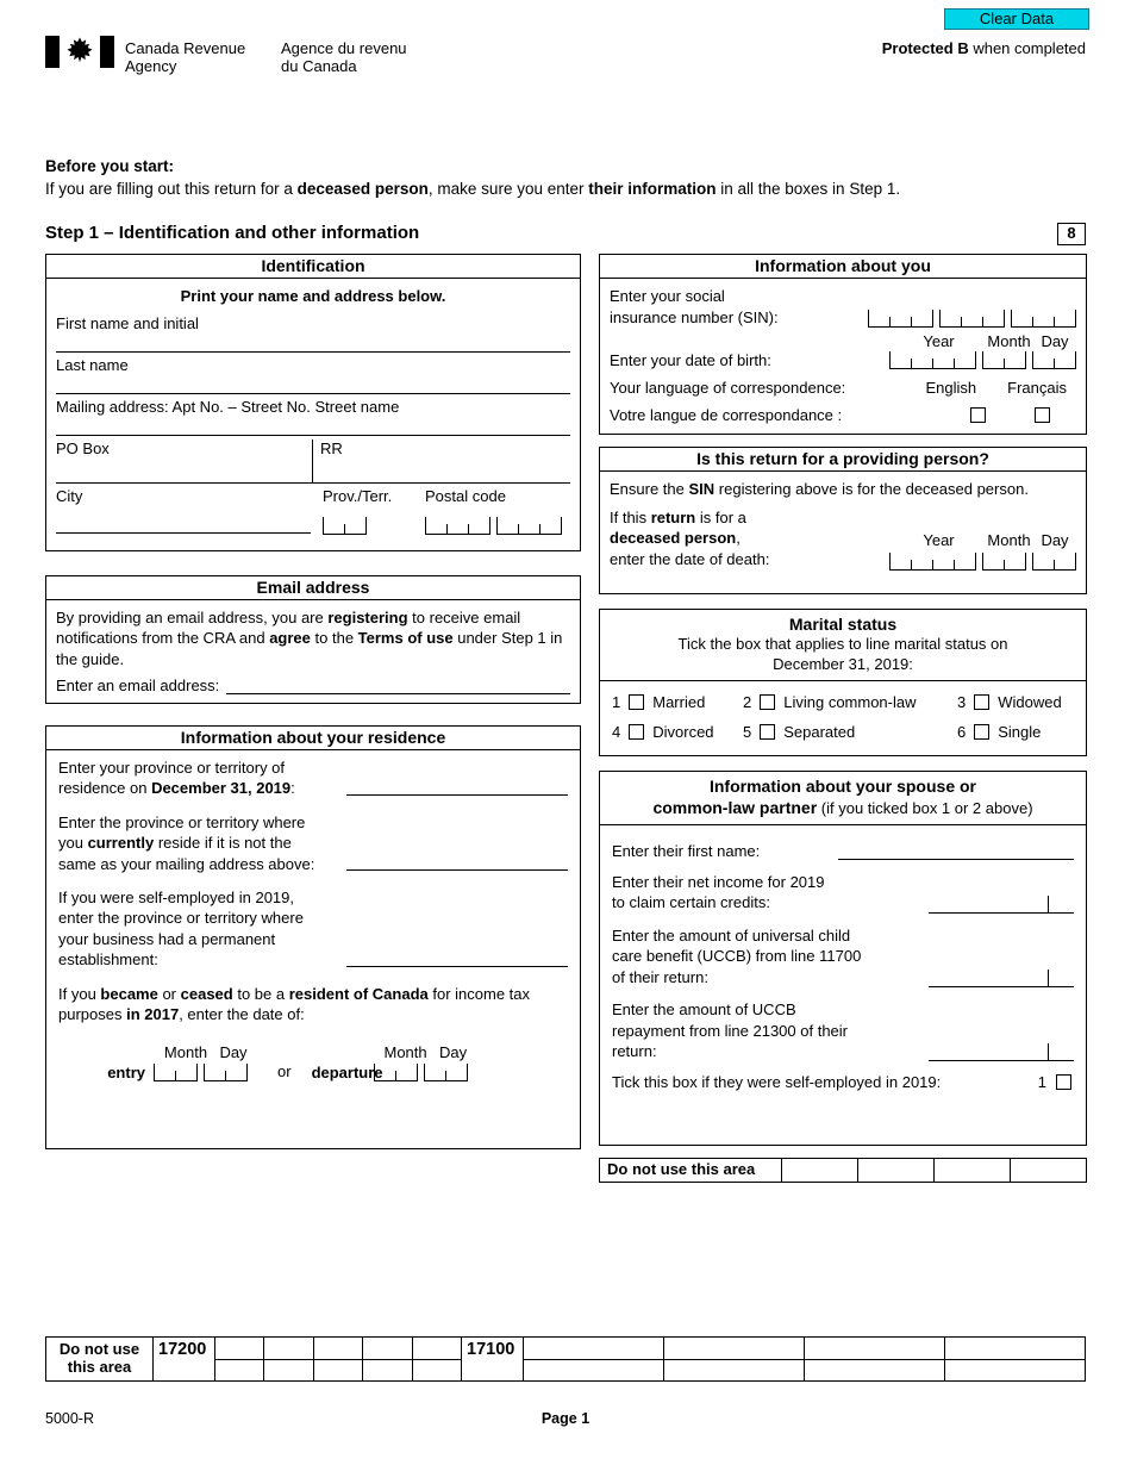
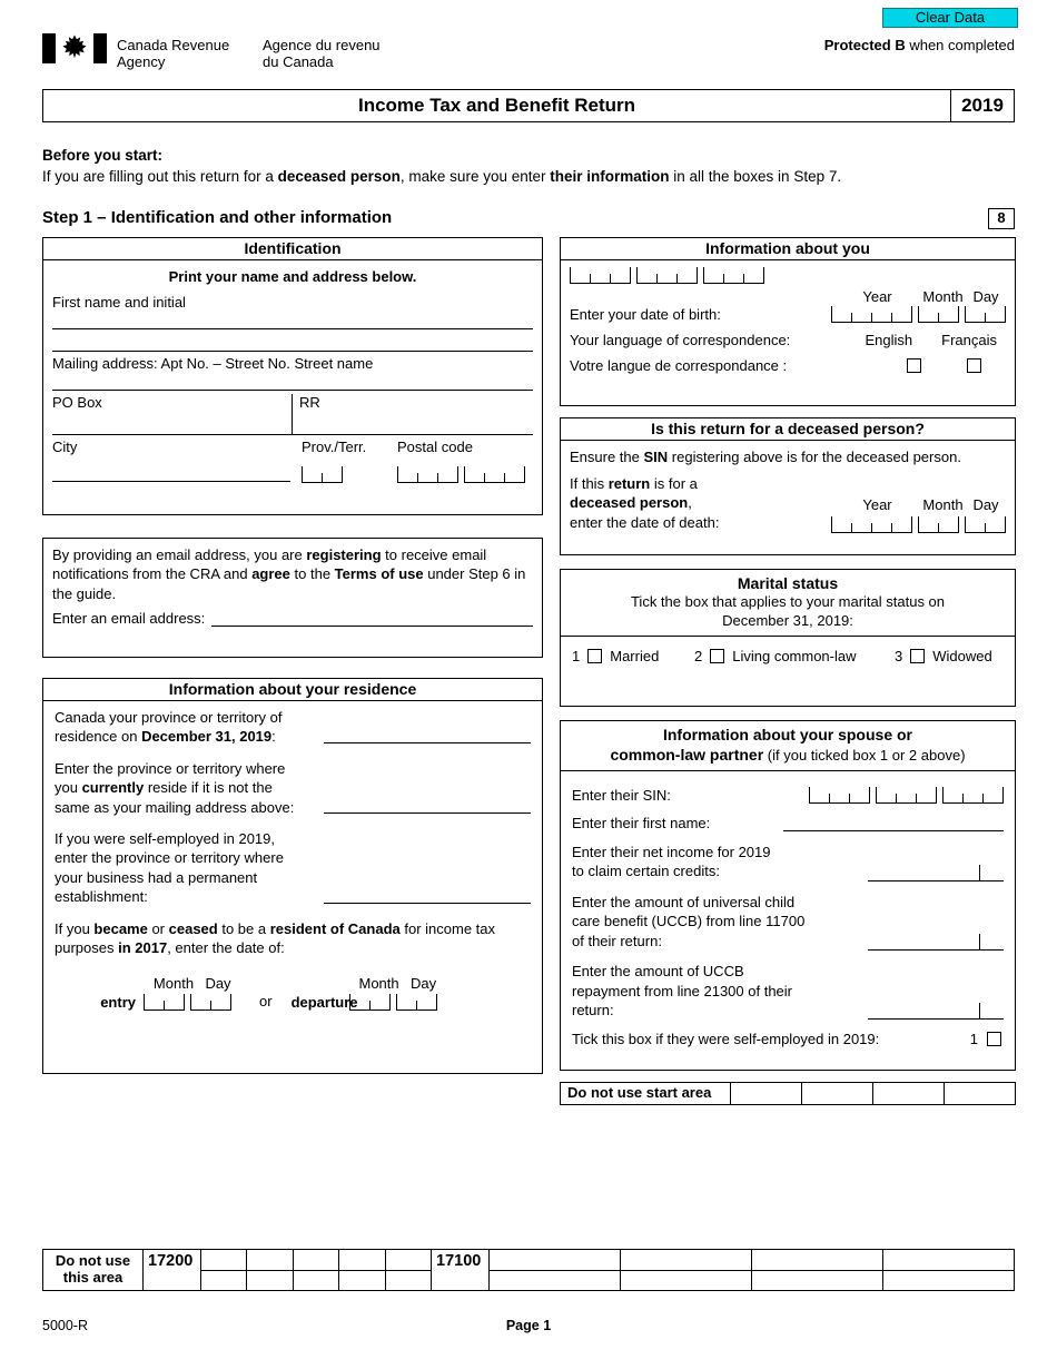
  Clear Data
  Protected B when completed
  Canada Revenue
  Agency
  Agence du revenu
  du Canada
+ Income Tax and Benefit Return
+ 2019
  Before you start:
- If you are filling out this return for a deceased person, make sure you enter their information in all the boxes in Step 1.
+ If you are filling out this return for a deceased person, make sure you enter their information in all the boxes in Step 7.
  Step 1 – Identification and other information
  8
  Identification
  Print your name and address below.
  First name and initial
- Last name
  Mailing address: Apt No. – Street No. Street name
  PO Box
  RR
  City
  Prov./Terr.
  Postal code
- Email address
- By providing an email address, you are registering to receive email notifications from the CRA and agree to the Terms of use under Step 1 in the guide.
+ By providing an email address, you are registering to receive email notifications from the CRA and agree to the Terms of use under Step 6 in the guide.
  Enter an email address:
  Information about your residence
- Enter your province or territory of residence on December 31, 2019:
+ Canada your province or territory of residence on December 31, 2019:
  Enter the province or territory where you currently reside if it is not the same as your mailing address above:
  If you were self-employed in 2019, enter the province or territory where your business had a permanent establishment:
  If you became or ceased to be a resident of Canada for income tax purposes in 2017, enter the date of:
  Month
  Day
  entry
  or
  Month
  Day
  departur
  Information about you
- Enter your social
- insurance number (SIN):
  Year
  Month
  Day
  Enter your date of birth:
  Your language of correspondence:
  English
  Français
  Votre langue de correspondance :
- Is this return for a providing person?
+ Is this return for a deceased person?
  Ensure the SIN registering above is for the deceased person.
  If this return is for a
  deceased person,
  enter the date of death:
  Year
  Month
  Day
  Marital status
- Tick the box that applies to line marital status on
+ Tick the box that applies to your marital status on
  December 31, 2019:
  1
  Married
  2
  Living common-law
  3
  Widowed
- 4
- Divorced
- 5
- Separated
- 6
- Single
  Information about your spouse or
  common-law partner (if you ticked box 1 or 2 above)
+ Enter their SIN:
  Enter their first name:
  Enter their net income for 2019
  to claim certain credits:
  Enter the amount of universal child
  care benefit (UCCB) from line 11700
  of their return:
  Enter the amount of UCCB
  repayment from line 21300 of their
  return:
  Tick this box if they were self-employed in 2019:
  1
- Do not use this area
+ Do not use start area
  Do not use
  this area
  17200
  17100
  5000-R
  Page 1
